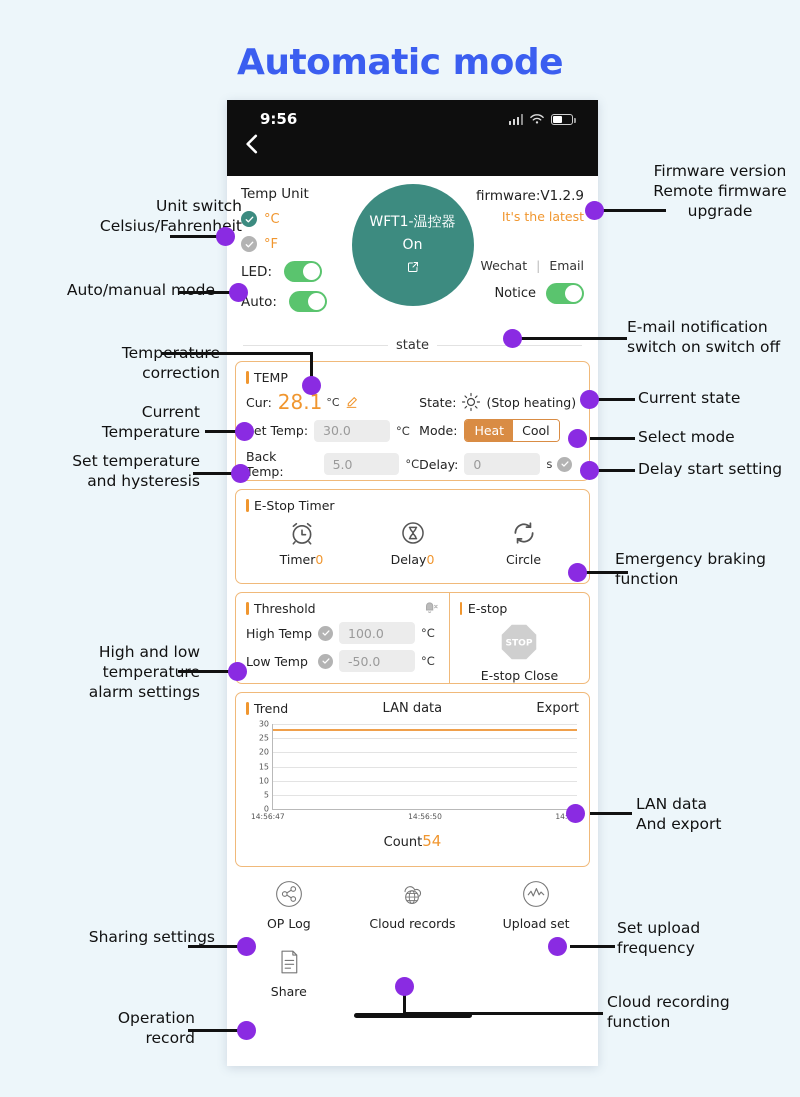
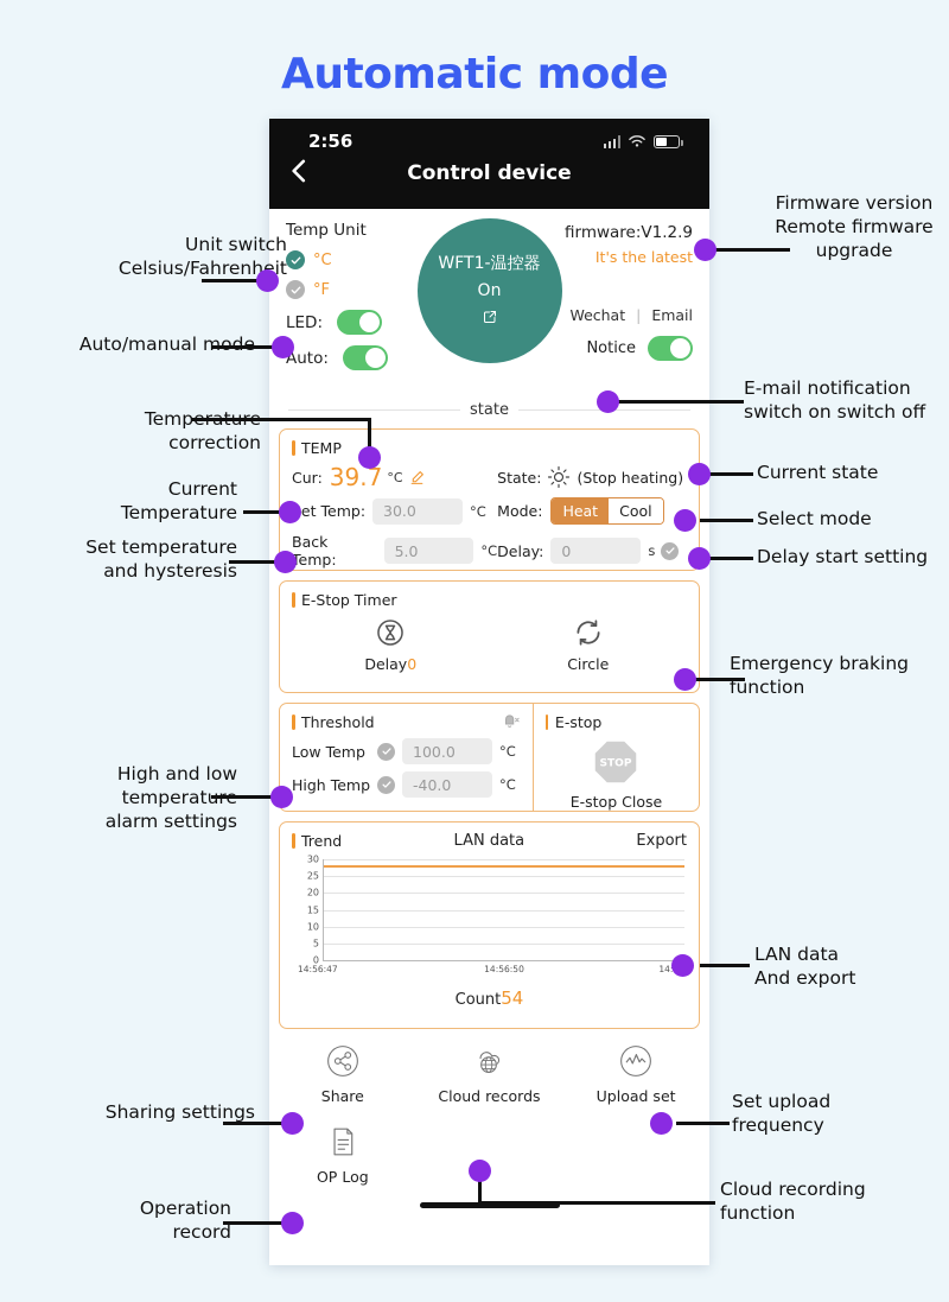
  Automatic mode
- 9:56
+ 2:56
+ Control device
  Temp Unit
  °C
  °F
  LED:
  Auto:
  WFT1-温控器
  On
  firmware:V1.2.9
  It's the latest
  Wechat | Email
  Notice
  state
  TEMP
  Cur:
- 28.1
+ 39.7
  °C
  State:
  (Stop heating)
  et Temp:
  30.0
  °C
  Mode:
  Heat
  Cool
  Back emp:
  5.0
  °C
  Delay:
  0
  s
  E-Stop Timer
- Timer0
  Delay0
  Circle
  Threshold
- High Temp
+ Low Temp
  100.0
  °C
- Low Temp
+ High Temp
- -50.0
+ -40.0
  °C
  E-stop
  STOP
  E-stop Close
  Trend
  LAN data
  Export
  0
  5
  10
  15
  20
  25
  30
  14:56:47
  14:56:50
  Count54
- OP Log
+ Share
  Cloud records
  Upload set
- Share
+ OP Log
  Unit switch
  Celsius/Fahrenheit
  Auto/manual mode
  correction
  Current
  Temperature
  Set temperature
  and hysteresis
  High and low
  temperat
  alarm settings
  Sharing settings
  Operation
  record
  Firmware version
  Remote firmware
  upgrade
  E-mail notification
  switch on switch off
  Current state
  Select mode
  Delay start setting
  Emergency braking
  function
  LAN data
  And export
  Set upload
  frequency
  Cloud recording
  function
